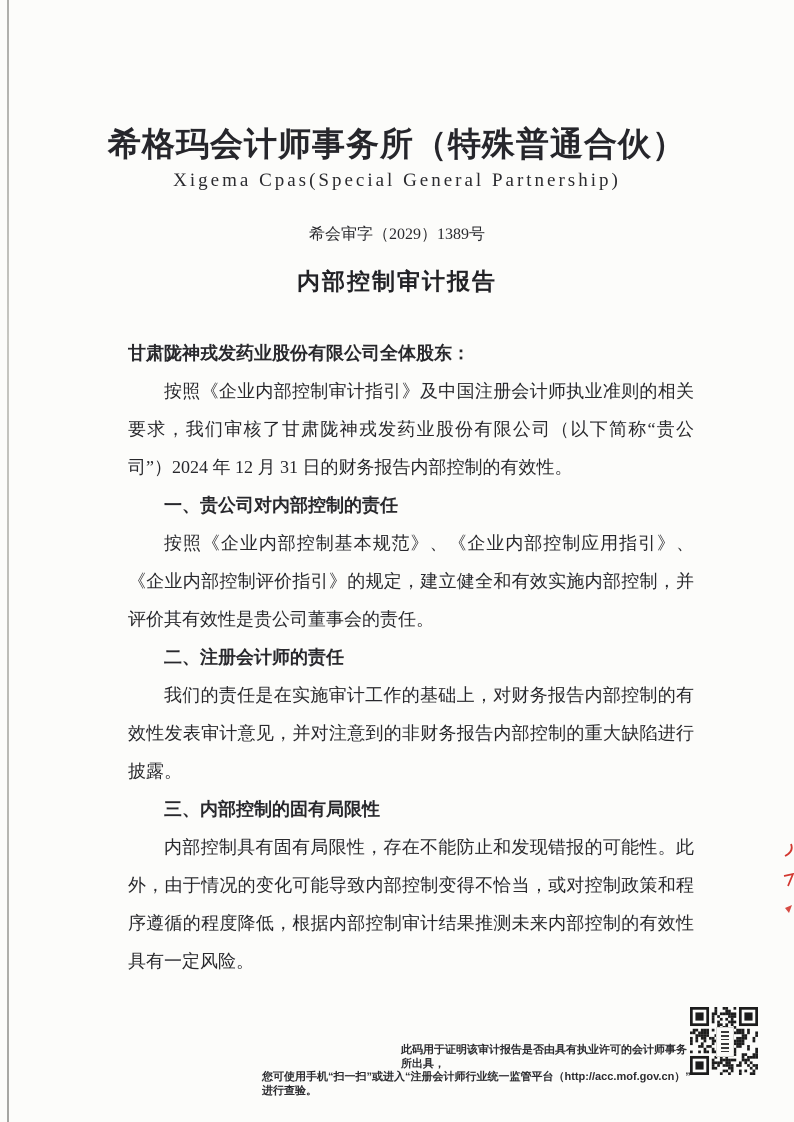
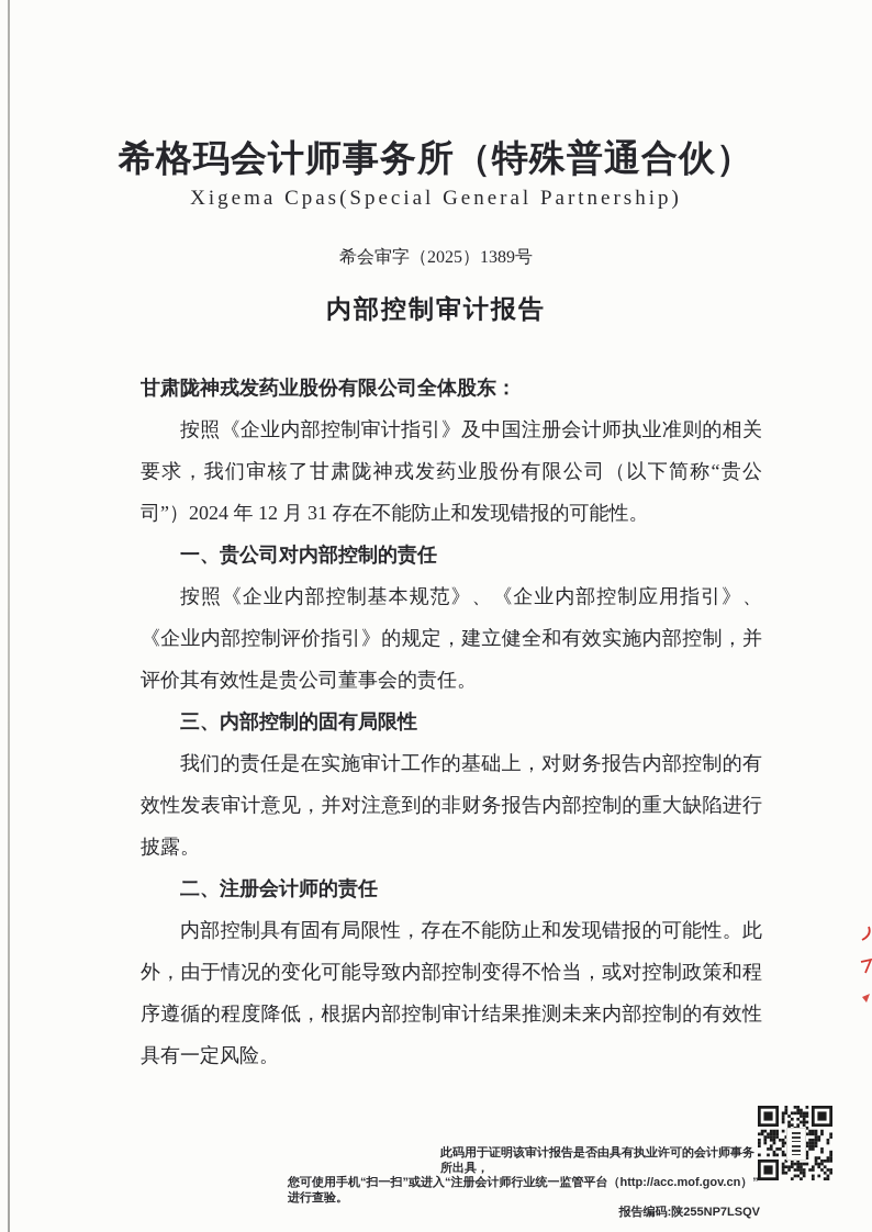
  希格玛会计师事务所（特殊普通合伙）
  Xigema Cpas(Special General Partnership)
- 希会审字（2029）1389号
+ 希会审字（2025）1389号
  内部控制审计报告
  甘肃陇神戎发药业股份有限公司全体股东：
- 按照《企业内部控制审计指引》及中国注册会计师执业准则的相关要求，我们审核了甘肃陇神戎发药业股份有限公司（以下简称“贵公司”）2024 年 12 月 31 日的财务报告内部控制的有效性。
+ 按照《企业内部控制审计指引》及中国注册会计师执业准则的相关要求，我们审核了甘肃陇神戎发药业股份有限公司（以下简称“贵公司”）2024 年 12 月 31 存在不能防止和发现错报的可能性。
  一、贵公司对内部控制的责任
  按照《企业内部控制基本规范》、《企业内部控制应用指引》、《企业内部控制评价指引》的规定，建立健全和有效实施内部控制，并评价其有效性是贵公司董事会的责任。
- 二、注册会计师的责任
+ 三、内部控制的固有局限性
  我们的责任是在实施审计工作的基础上，对财务报告内部控制的有效性发表审计意见，并对注意到的非财务报告内部控制的重大缺陷进行披露。
- 三、内部控制的固有局限性
+ 二、注册会计师的责任
  内部控制具有固有局限性，存在不能防止和发现错报的可能性。此外，由于情况的变化可能导致内部控制变得不恰当，或对控制政策和程序遵循的程度降低，根据内部控制审计结果推测未来内部控制的有效性具有一定风险。
  此码用于证明该审计报告是否由具有执业许可的会计师事务所出具，
  您可使用手机“扫一扫”或进入“注册会计师行业统一监管平台（http://acc.mof.gov.cn）” 进行查验。
+ 报告编码:陕255NP7LSQV
